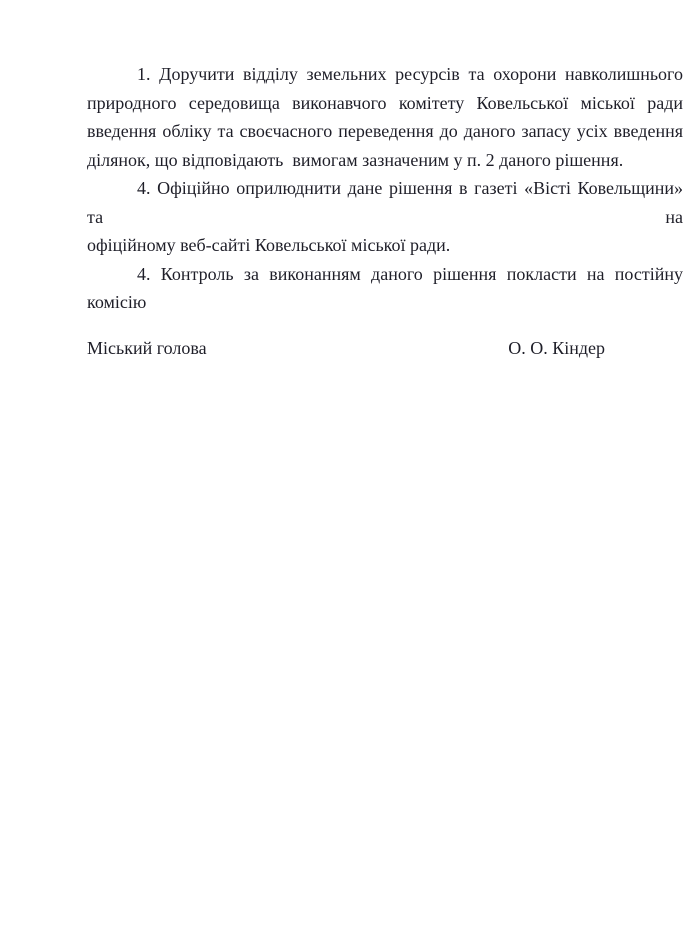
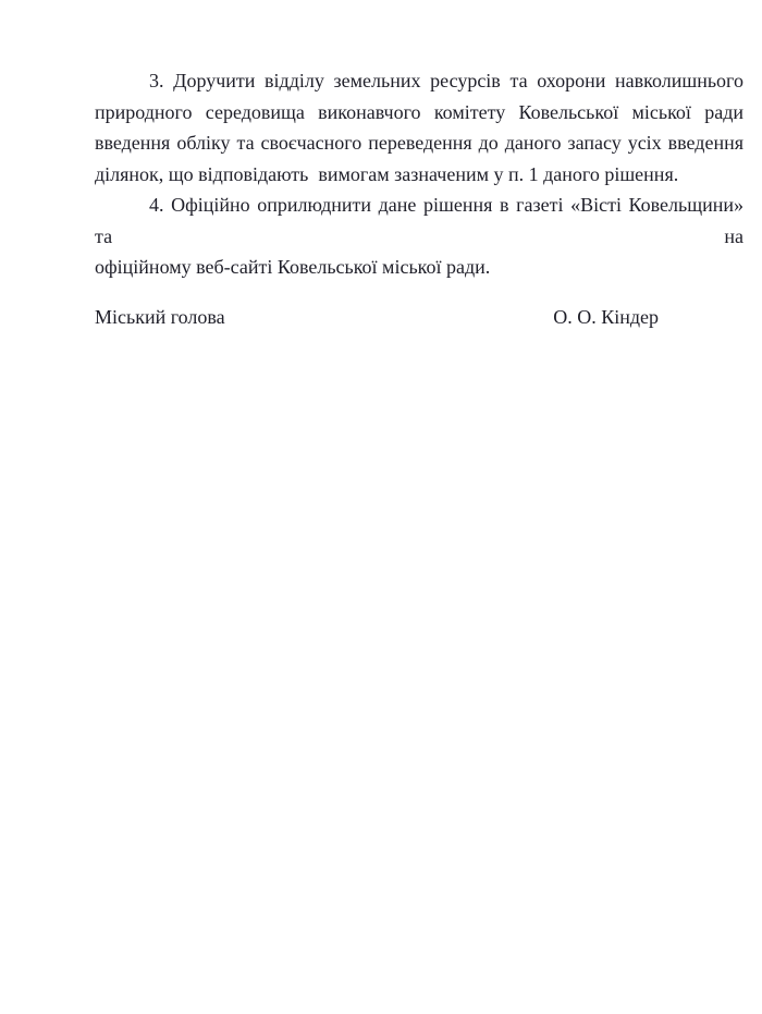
- 1. Доручити відділу земельних ресурсів та охорони навколишнього
+ 3. Доручити відділу земельних ресурсів та охорони навколишнього
  природного середовища виконавчого комітету Ковельської міської ради
  введення обліку та своєчасного переведення до даного запасу усіх введення
- ділянок, що відповідають вимогам зазначеним у п. 2 даного рішення.
+ ділянок, що відповідають вимогам зазначеним у п. 1 даного рішення.
  4. Офіційно оприлюднити дане рішення в газеті «Вісті Ковельщини» та на
  офіційному веб-сайті Ковельської міської ради.
- 4. Контроль за виконанням даного рішення покласти на постійну комісію
  Міський голова
  О. О. Кіндер
